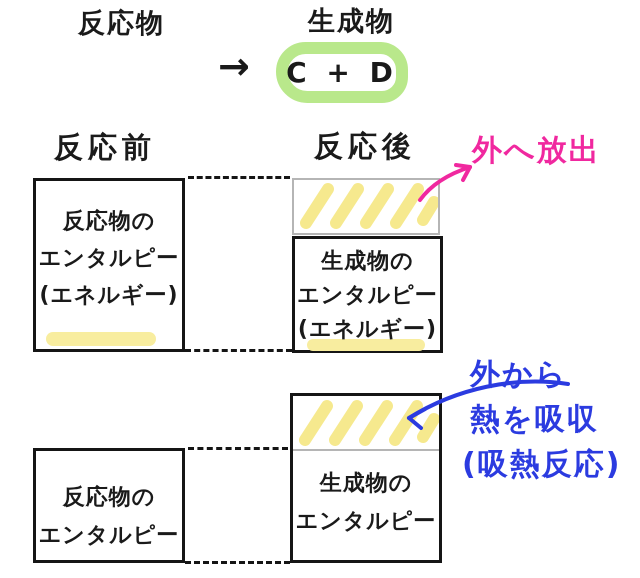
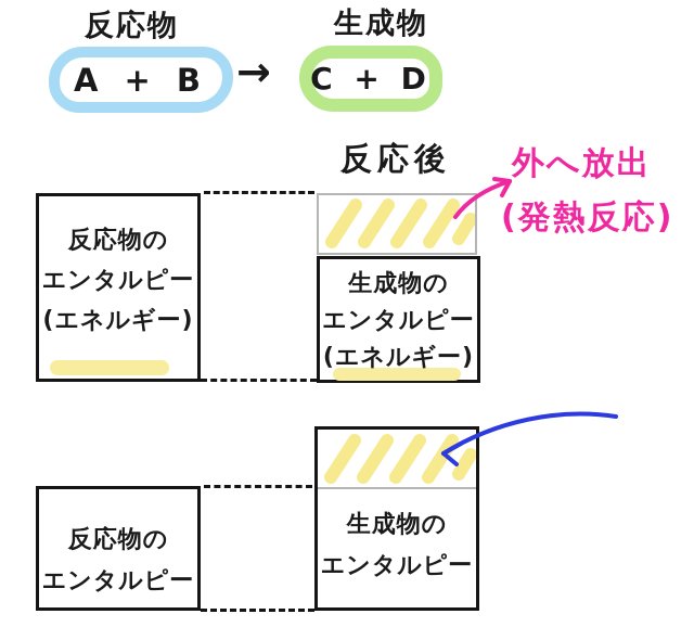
  反応物
  生成物
+ A + B
  →
  C + D
- 反応前
  反応後
  反応物の
  エンタルピー
  (エネルギー)
  生成物の
  エンタルピー
  (エネルギー)
  外へ放出
+ (発熱反応)
  反応物の
  エンタルピー
  生成物の
  エンタルピー
- 外から
- 熱を吸収
- (吸熱反応)
